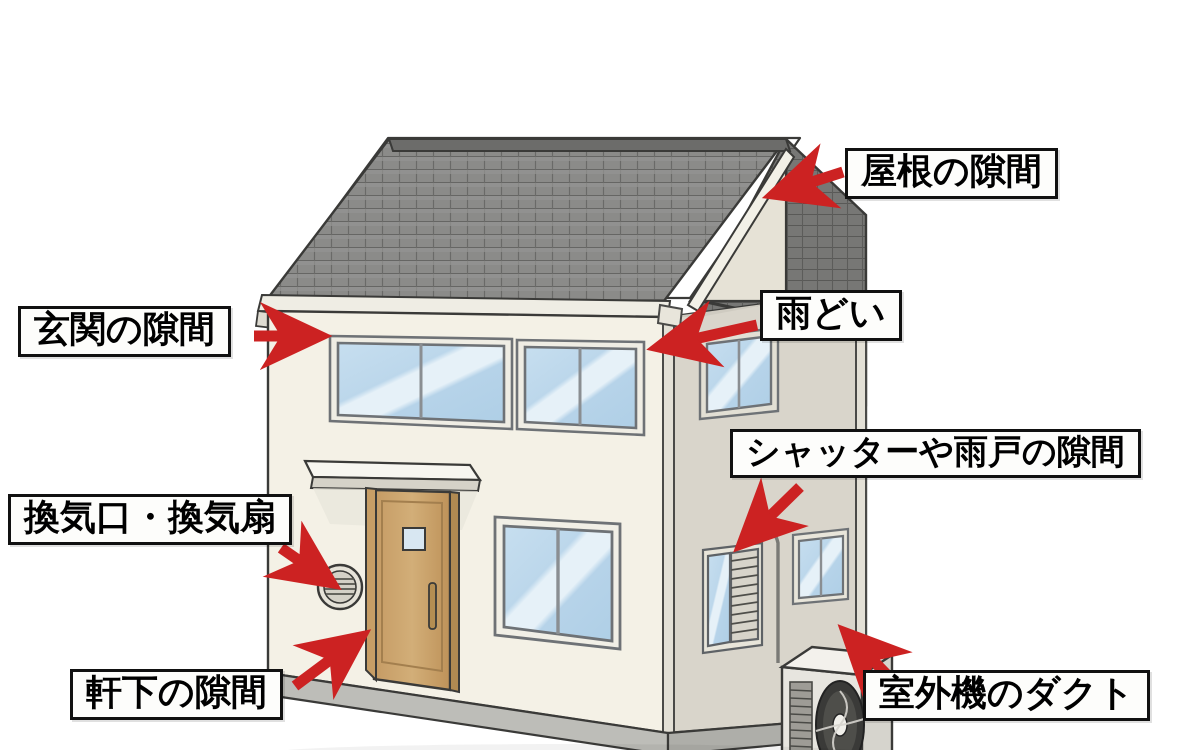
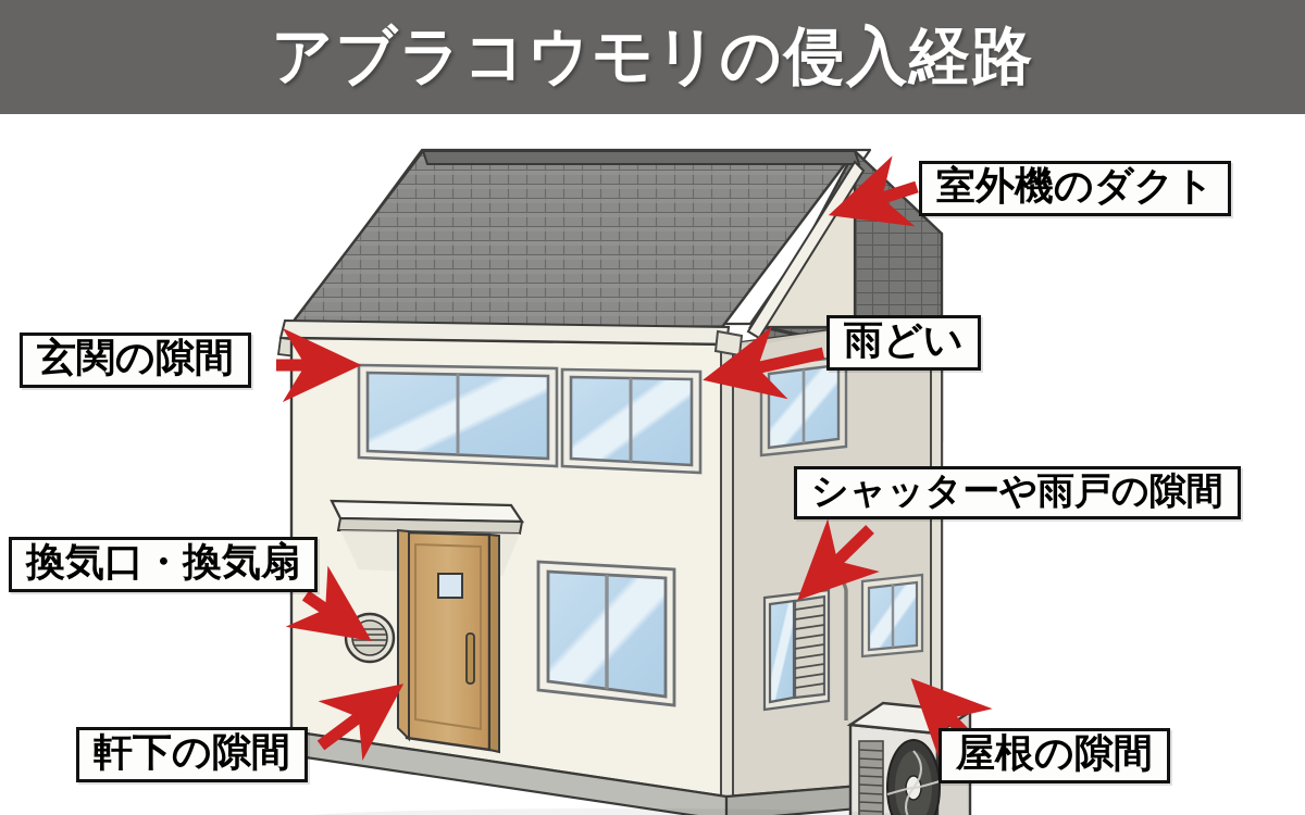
+ アブラコウモリの侵入経路
- 屋根の隙間
+ 室外機のダクト
  玄関の隙間
  雨どい
  シャッターや雨戸の隙間
  換気口・換気扇
  軒下の隙間
- 室外機のダクト
+ 屋根の隙間
